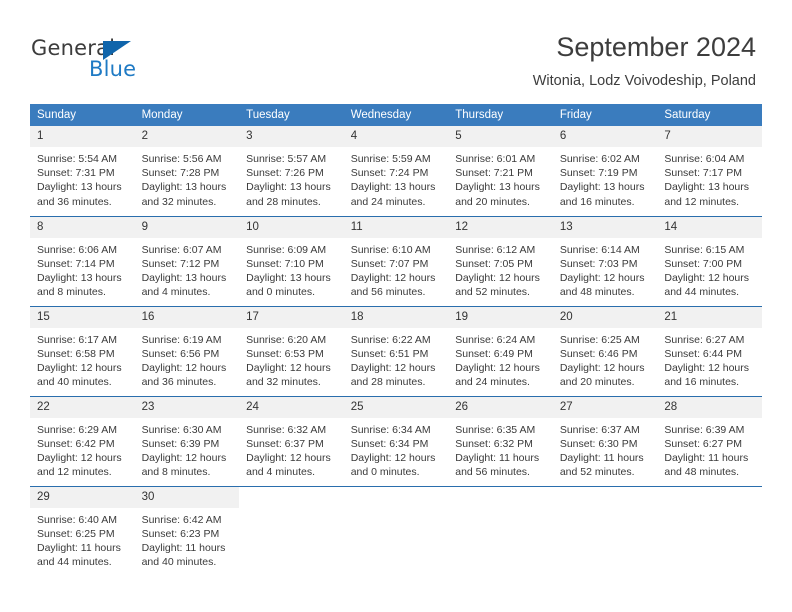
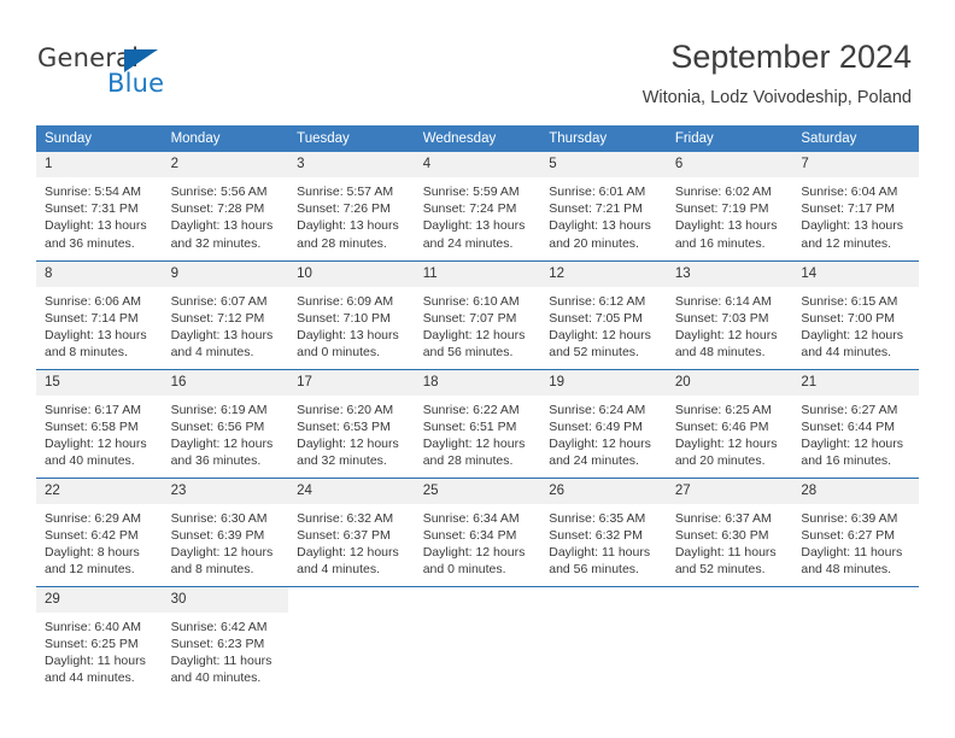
  General
  Blue
  September 2024
  Witonia, Lodz Voivodeship, Poland
  Sunday	Monday	Tuesday	Wednesday	Thursday	Friday	Saturday
  1 Sunrise: 5:54 AM Sunset: 7:31 PM Daylight: 13 hours and 36 minutes.	2 Sunrise: 5:56 AM Sunset: 7:28 PM Daylight: 13 hours and 32 minutes.	3 Sunrise: 5:57 AM Sunset: 7:26 PM Daylight: 13 hours and 28 minutes.	4 Sunrise: 5:59 AM Sunset: 7:24 PM Daylight: 13 hours and 24 minutes.	5 Sunrise: 6:01 AM Sunset: 7:21 PM Daylight: 13 hours and 20 minutes.	6 Sunrise: 6:02 AM Sunset: 7:19 PM Daylight: 13 hours and 16 minutes.	7 Sunrise: 6:04 AM Sunset: 7:17 PM Daylight: 13 hours and 12 minutes.
  8 Sunrise: 6:06 AM Sunset: 7:14 PM Daylight: 13 hours and 8 minutes.	9 Sunrise: 6:07 AM Sunset: 7:12 PM Daylight: 13 hours and 4 minutes.	10 Sunrise: 6:09 AM Sunset: 7:10 PM Daylight: 13 hours and 0 minutes.	11 Sunrise: 6:10 AM Sunset: 7:07 PM Daylight: 12 hours and 56 minutes.	12 Sunrise: 6:12 AM Sunset: 7:05 PM Daylight: 12 hours and 52 minutes.	13 Sunrise: 6:14 AM Sunset: 7:03 PM Daylight: 12 hours and 48 minutes.	14 Sunrise: 6:15 AM Sunset: 7:00 PM Daylight: 12 hours and 44 minutes.
  15 Sunrise: 6:17 AM Sunset: 6:58 PM Daylight: 12 hours and 40 minutes.	16 Sunrise: 6:19 AM Sunset: 6:56 PM Daylight: 12 hours and 36 minutes.	17 Sunrise: 6:20 AM Sunset: 6:53 PM Daylight: 12 hours and 32 minutes.	18 Sunrise: 6:22 AM Sunset: 6:51 PM Daylight: 12 hours and 28 minutes.	19 Sunrise: 6:24 AM Sunset: 6:49 PM Daylight: 12 hours and 24 minutes.	20 Sunrise: 6:25 AM Sunset: 6:46 PM Daylight: 12 hours and 20 minutes.	21 Sunrise: 6:27 AM Sunset: 6:44 PM Daylight: 12 hours and 16 minutes.
- 22 Sunrise: 6:29 AM Sunset: 6:42 PM Daylight: 12 hours and 12 minutes.	23 Sunrise: 6:30 AM Sunset: 6:39 PM Daylight: 12 hours and 8 minutes.	24 Sunrise: 6:32 AM Sunset: 6:37 PM Daylight: 12 hours and 4 minutes.	25 Sunrise: 6:34 AM Sunset: 6:34 PM Daylight: 12 hours and 0 minutes.	26 Sunrise: 6:35 AM Sunset: 6:32 PM Daylight: 11 hours and 56 minutes.	27 Sunrise: 6:37 AM Sunset: 6:30 PM Daylight: 11 hours and 52 minutes.	28 Sunrise: 6:39 AM Sunset: 6:27 PM Daylight: 11 hours and 48 minutes.
+ 22 Sunrise: 6:29 AM Sunset: 6:42 PM Daylight: 8 hours and 12 minutes.	23 Sunrise: 6:30 AM Sunset: 6:39 PM Daylight: 12 hours and 8 minutes.	24 Sunrise: 6:32 AM Sunset: 6:37 PM Daylight: 12 hours and 4 minutes.	25 Sunrise: 6:34 AM Sunset: 6:34 PM Daylight: 12 hours and 0 minutes.	26 Sunrise: 6:35 AM Sunset: 6:32 PM Daylight: 11 hours and 56 minutes.	27 Sunrise: 6:37 AM Sunset: 6:30 PM Daylight: 11 hours and 52 minutes.	28 Sunrise: 6:39 AM Sunset: 6:27 PM Daylight: 11 hours and 48 minutes.
  29 Sunrise: 6:40 AM Sunset: 6:25 PM Daylight: 11 hours and 44 minutes.	30 Sunrise: 6:42 AM Sunset: 6:23 PM Daylight: 11 hours and 40 minutes.
